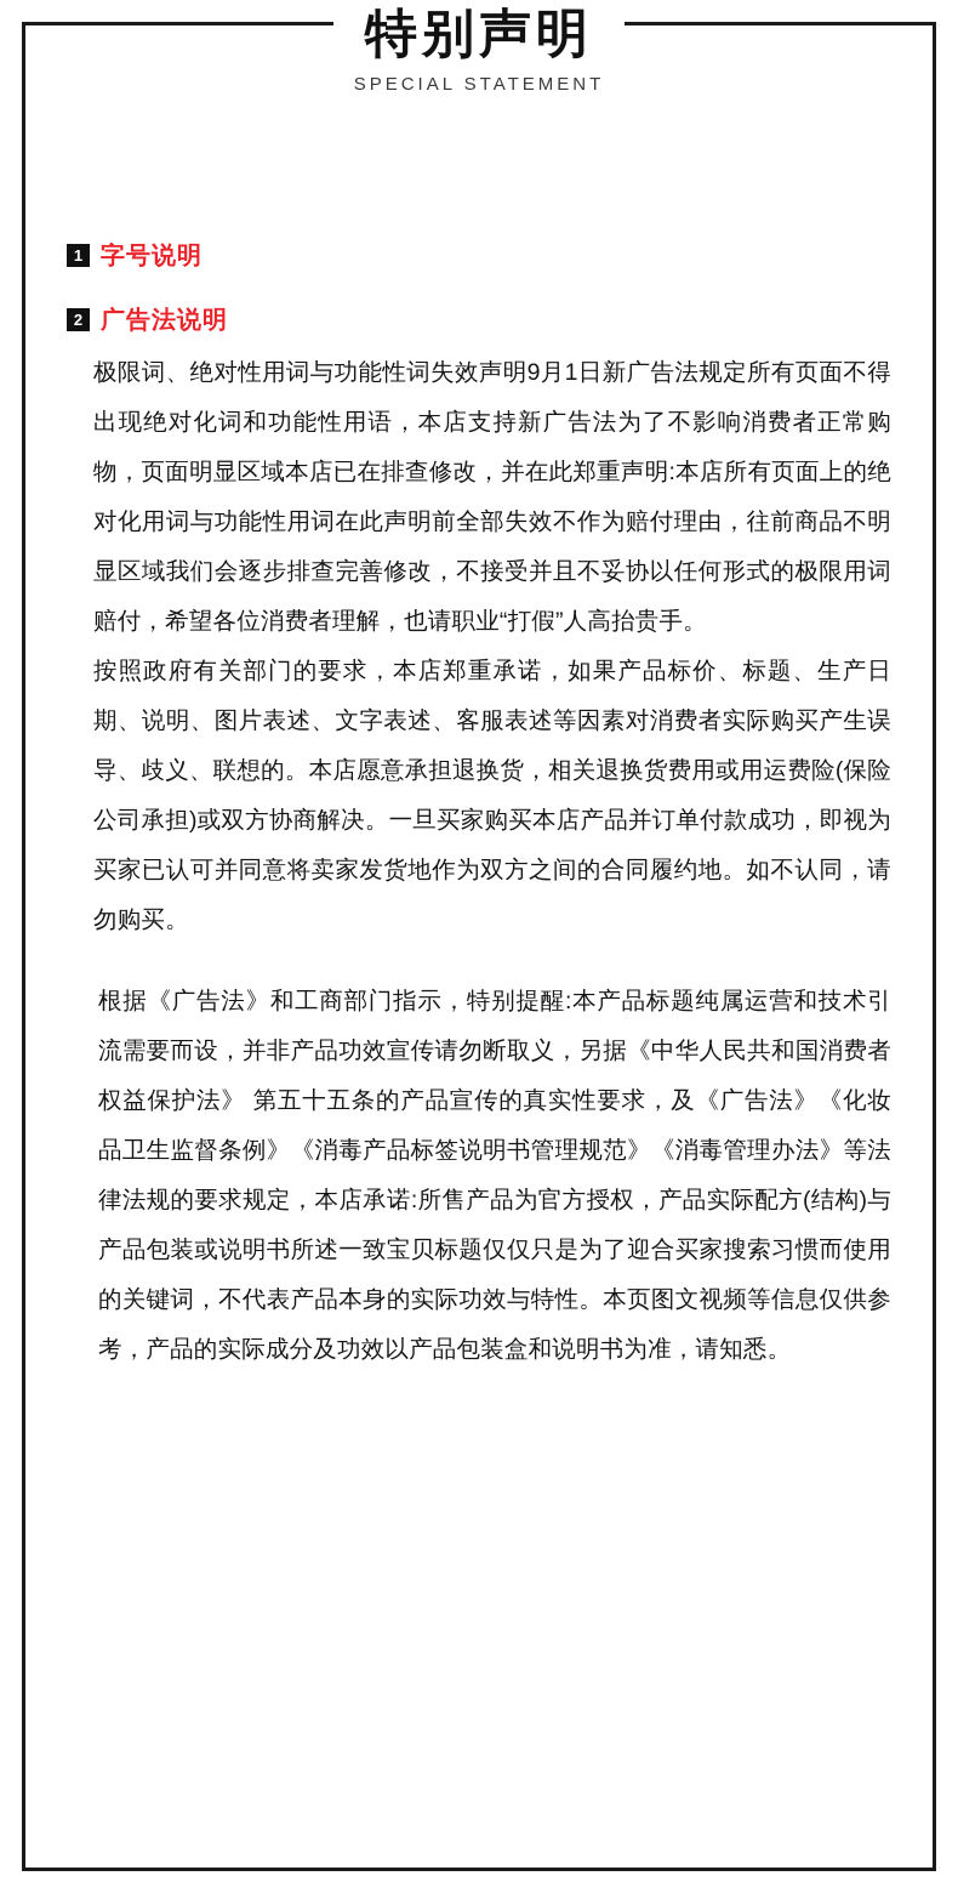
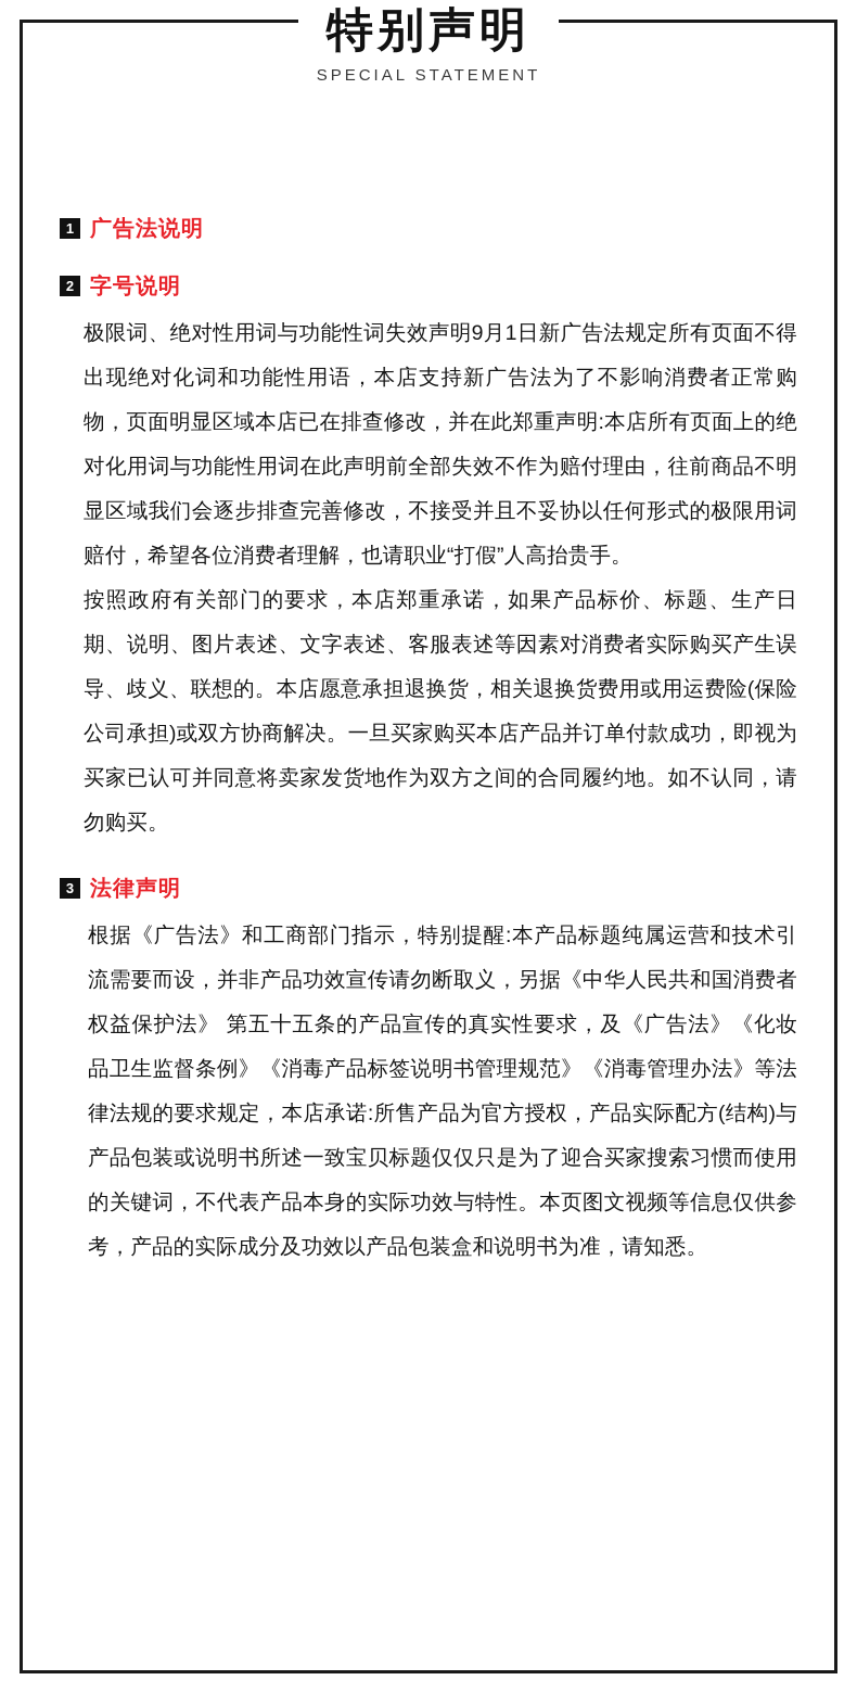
  特别声明
  SPECIAL STATEMENT
  1
- 字号说明
+ 广告法说明
  2
- 广告法说明
+ 字号说明
  极限词、绝对性用词与功能性词失效声明9月1日新广告法规定所有页面不得出现绝对化词和功能性用语，本店支持新广告法为了不影响消费者正常购物，页面明显区域本店已在排查修改，并在此郑重声明:本店所有页面上的绝对化用词与功能性用词在此声明前全部失效不作为赔付理由，往前商品不明显区域我们会逐步排查完善修改，不接受并且不妥协以任何形式的极限用词赔付，希望各位消费者理解，也请职业“打假”人高抬贵手。
  按照政府有关部门的要求，本店郑重承诺，如果产品标价、标题、生产日期、说明、图片表述、文字表述、客服表述等因素对消费者实际购买产生误导、歧义、联想的。本店愿意承担退换货，相关退换货费用或用运费险(保险公司承担)或双方协商解决。一旦买家购买本店产品并订单付款成功，即视为买家已认可并同意将卖家发货地作为双方之间的合同履约地。如不认同，请勿购买。
+ 3
+ 法律声明
  根据《广告法》和工商部门指示，特别提醒:本产品标题纯属运营和技术引流需要而设，并非产品功效宣传请勿断取义，另据《中华人民共和国消费者权益保护法》 第五十五条的产品宣传的真实性要求，及《广告法》《化妆品卫生监督条例》《消毒产品标签说明书管理规范》《消毒管理办法》等法律法规的要求规定，本店承诺:所售产品为官方授权，产品实际配方(结构)与产品包装或说明书所述一致宝贝标题仅仅只是为了迎合买家搜索习惯而使用的关键词，不代表产品本身的实际功效与特性。本页图文视频等信息仅供参考，产品的实际成分及功效以产品包装盒和说明书为准，请知悉。
